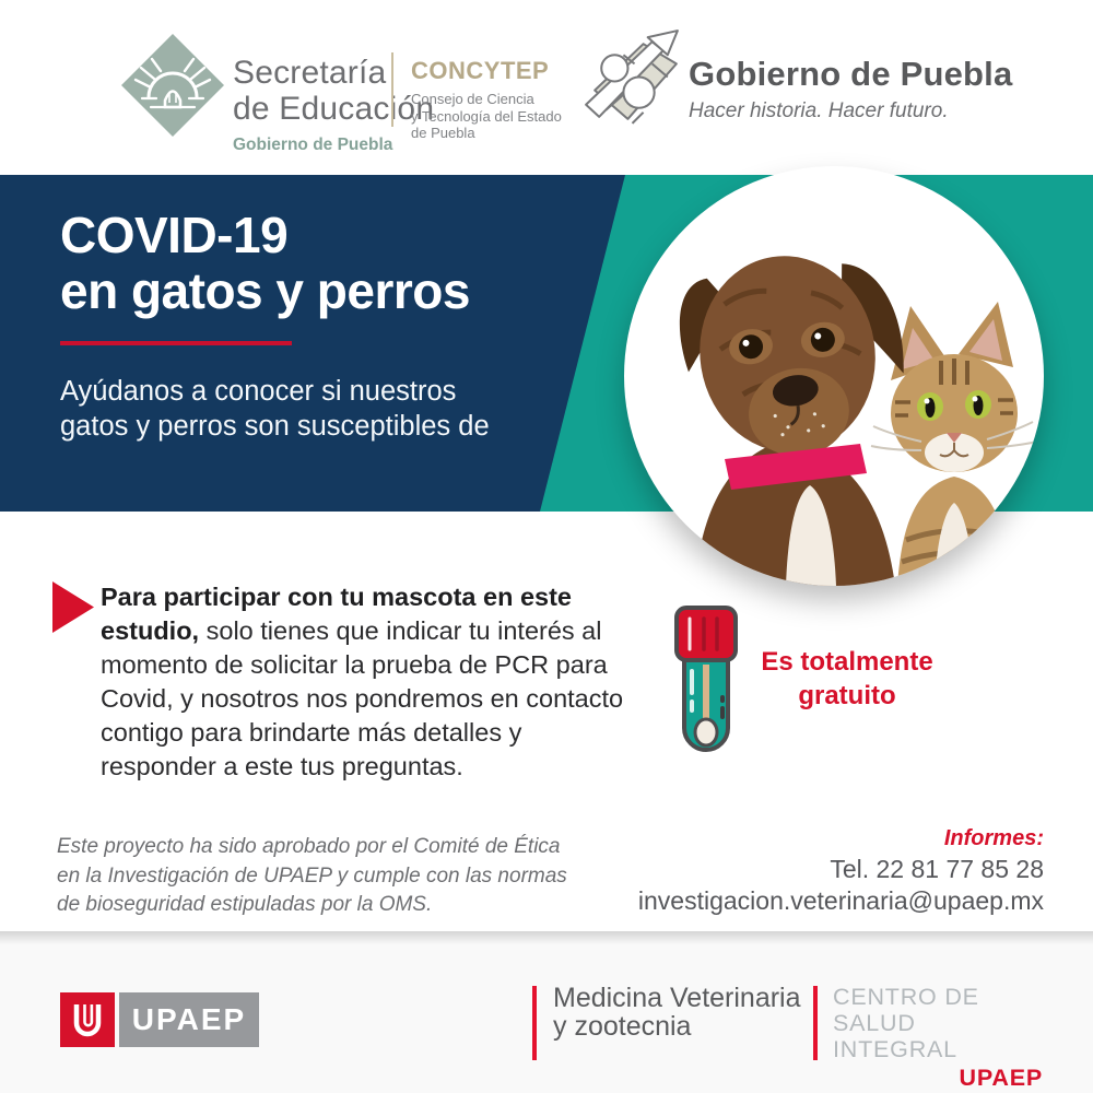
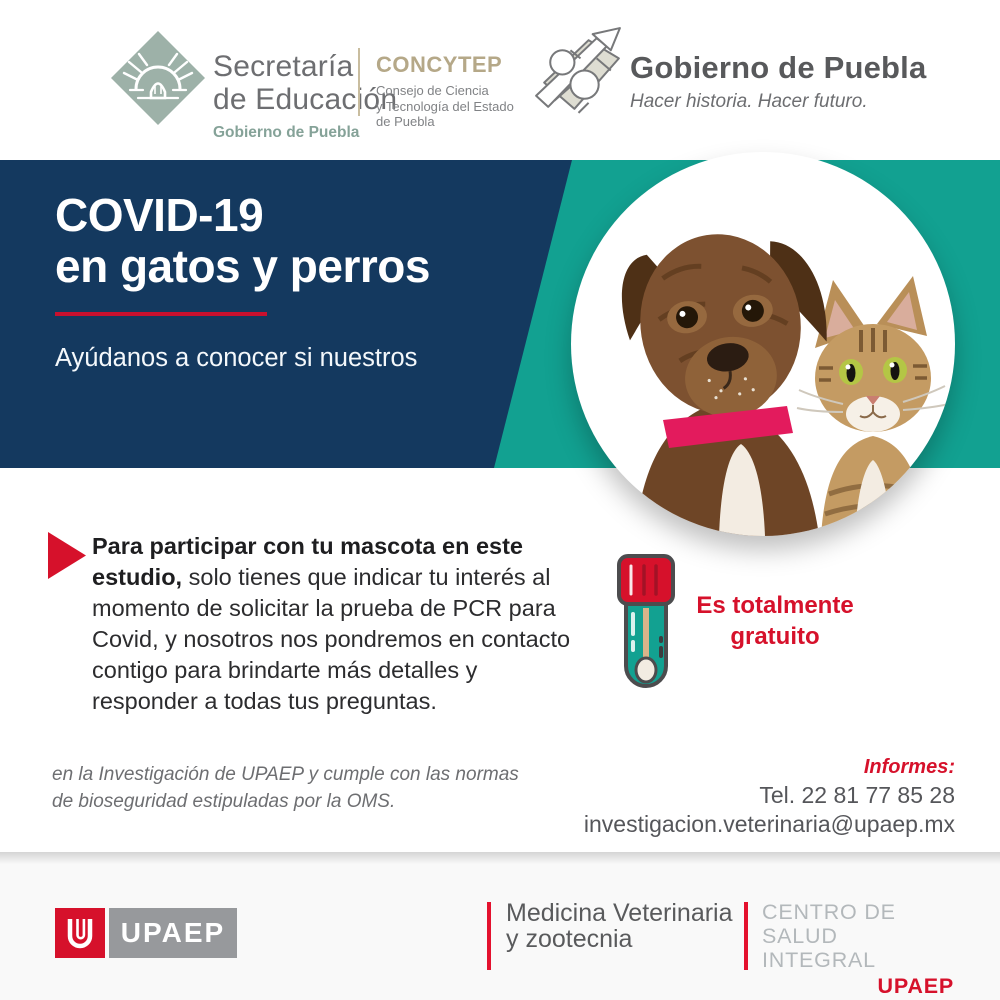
  Secretaría
  de Educación
  Gobierno de Puebla
  CONCYTEP
  Consejo de Ciencia
  y Tecnología del Estado
  de Puebla
  Gobierno de Puebla
  Hacer historia. Hacer futuro.
  COVID-19
  en gatos y perros
  Ayúdanos a conocer si nuestros
- gatos y perros son susceptibles de
- Para participar con tu mascota en este estudio, solo tienes que indicar tu interés al momento de solicitar la prueba de PCR para Covid, y nosotros nos pondremos en contacto contigo para brindarte más detalles y responder a este tus preguntas.
+ Para participar con tu mascota en este estudio, solo tienes que indicar tu interés al momento de solicitar la prueba de PCR para Covid, y nosotros nos pondremos en contacto contigo para brindarte más detalles y responder a todas tus preguntas.
  Es totalmente
  gratuito
- Este proyecto ha sido aprobado por el Comité de Ética
  en la Investigación de UPAEP y cumple con las normas
  de bioseguridad estipuladas por la OMS.
  Informes:
  Tel. 22 81 77 85 28
  investigacion.veterinaria@upaep.mx
  UPAEP
  Medicina Veterinaria
  y zootecnia
  CENTRO DE
  SALUD INTEGRAL
  UPAEP
